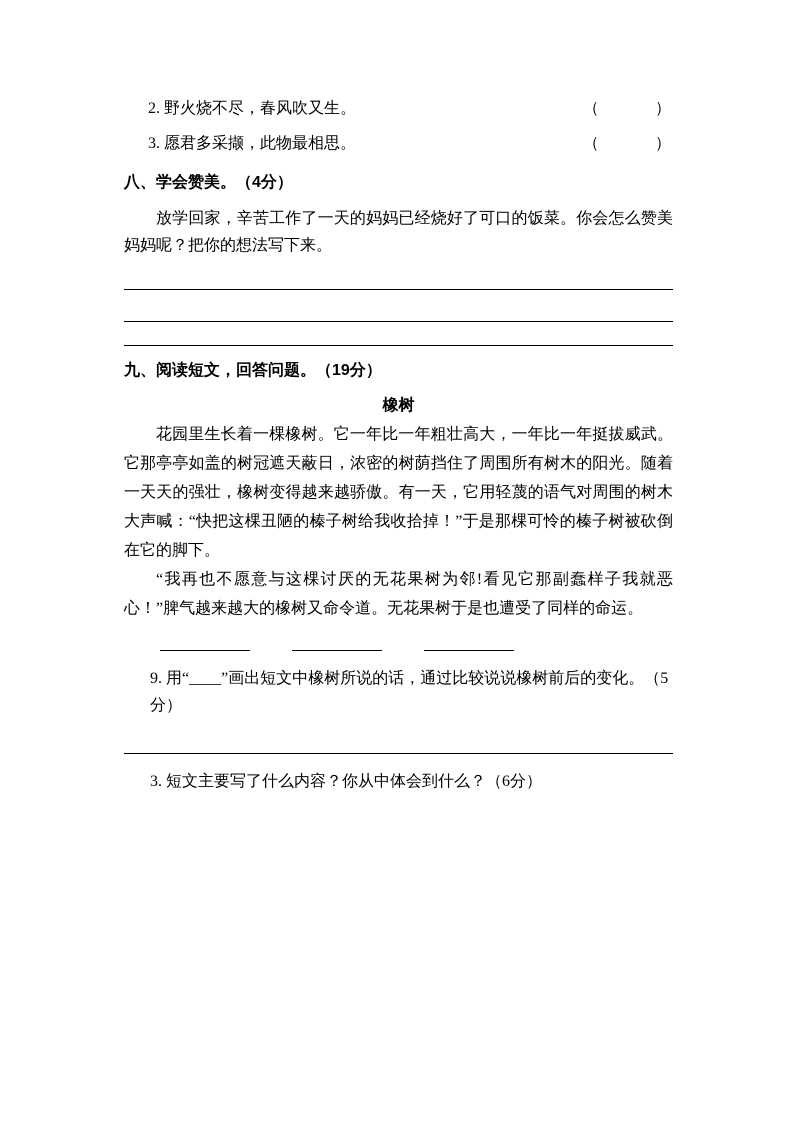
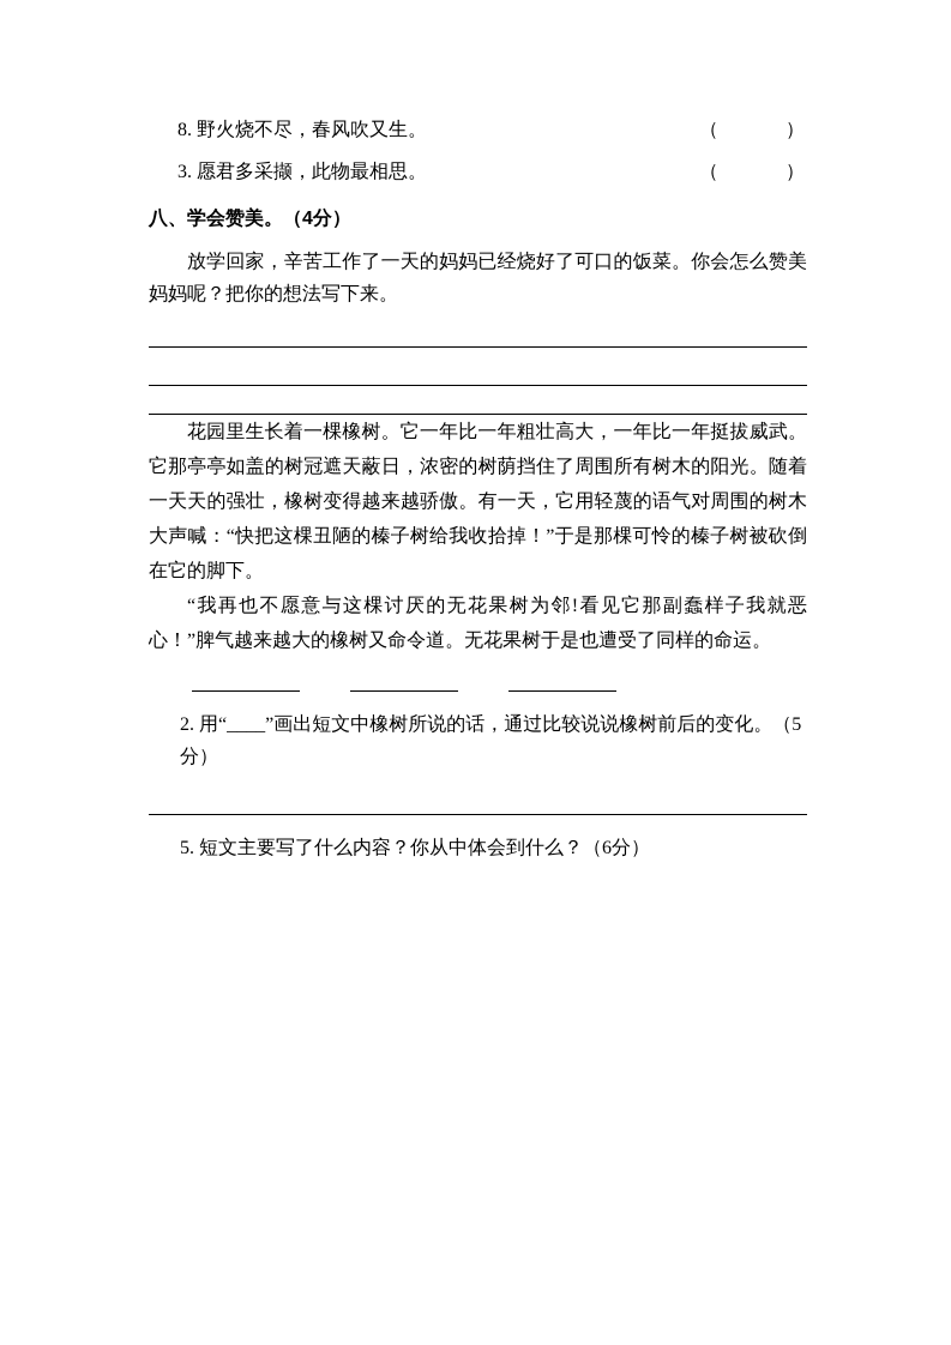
- 2. 野火烧不尽，春风吹又生。
+ 8. 野火烧不尽，春风吹又生。
  （ ）
  3. 愿君多采撷，此物最相思。
  （ ）
  八、学会赞美。（4分）
  放学回家，辛苦工作了一天的妈妈已经烧好了可口的饭菜。你会怎么赞美妈妈呢？把你的想法写下来。
- 九、阅读短文，回答问题。（19分）
- 橡树
  花园里生长着一棵橡树。它一年比一年粗壮高大，一年比一年挺拔威武。它那亭亭如盖的树冠遮天蔽日，浓密的树荫挡住了周围所有树木的阳光。随着一天天的强壮，橡树变得越来越骄傲。有一天，它用轻蔑的语气对周围的树木大声喊：“快把这棵丑陋的榛子树给我收拾掉！”于是那棵可怜的榛子树被砍倒在它的脚下。
  “我再也不愿意与这棵讨厌的无花果树为邻!看见它那副蠢样子我就恶心！”脾气越来越大的橡树又命令道。无花果树于是也遭受了同样的命运。
- 9. 用“____”画出短文中橡树所说的话，通过比较说说橡树前后的变化。（5分）
+ 2. 用“____”画出短文中橡树所说的话，通过比较说说橡树前后的变化。（5分）
- 3. 短文主要写了什么内容？你从中体会到什么？（6分）
+ 5. 短文主要写了什么内容？你从中体会到什么？（6分）
